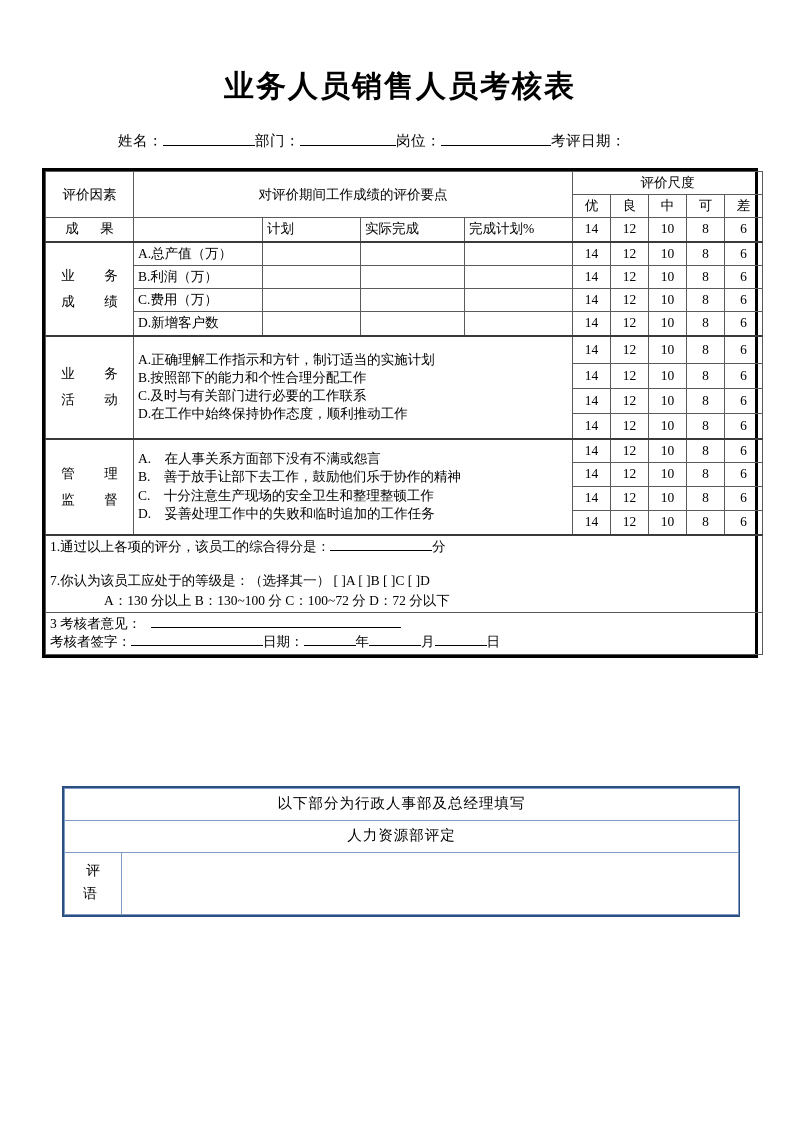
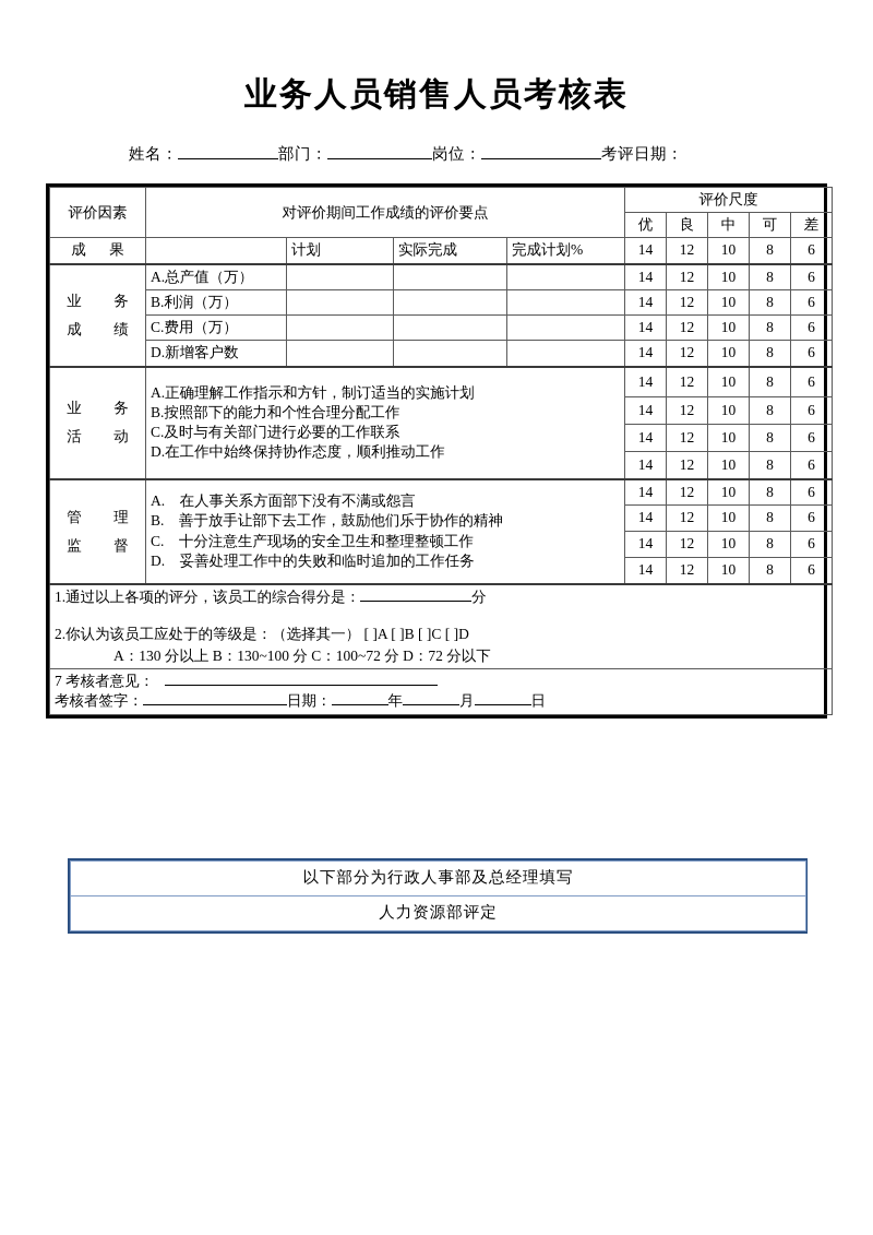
  业务人员销售人员考核表
  姓名： 部门： 岗位： 考评日期：
  评价因素	对评价期间工作成绩的评价要点	评价尺度
  优	良	中	可	差
  成 果		计划	实际完成	完成计划%	14	12	10	8	6
  业 务 成 绩	A.总产值（万）				14	12	10	8	6
  B.利润（万）				14	12	10	8	6
  C.费用（万）				14	12	10	8	6
  D.新增客户数				14	12	10	8	6
  业 务 活 动	A.正确理解工作指示和方针，制订适当的实施计划 B.按照部下的能力和个性合理分配工作 C.及时与有关部门进行必要的工作联系 D.在工作中始终保持协作态度，顺利推动工作	14	12	10	8	6
  14	12	10	8	6
  14	12	10	8	6
  14	12	10	8	6
  管 理 监 督	A. 在人事关系方面部下没有不满或怨言 B. 善于放手让部下去工作，鼓励他们乐于协作的精神 C. 十分注意生产现场的安全卫生和整理整顿工作 D. 妥善处理工作中的失败和临时追加的工作任务	14	12	10	8	6
  14	12	10	8	6
  14	12	10	8	6
  14	12	10	8	6
- 1.通过以上各项的评分，该员工的综合得分是： 分 7.你认为该员工应处于的等级是：（选择其一） [ ]A [ ]B [ ]C [ ]D A：130 分以上 B：130~100 分 C：100~72 分 D：72 分以下
+ 1.通过以上各项的评分，该员工的综合得分是： 分 2.你认为该员工应处于的等级是：（选择其一） [ ]A [ ]B [ ]C [ ]D A：130 分以上 B：130~100 分 C：100~72 分 D：72 分以下
- 3 考核者意见： 考核者签字： 日期： 年 月 日
+ 7 考核者意见： 考核者签字： 日期： 年 月 日
  以下部分为行政人事部及总经理填写
  人力资源部评定
- 评语
